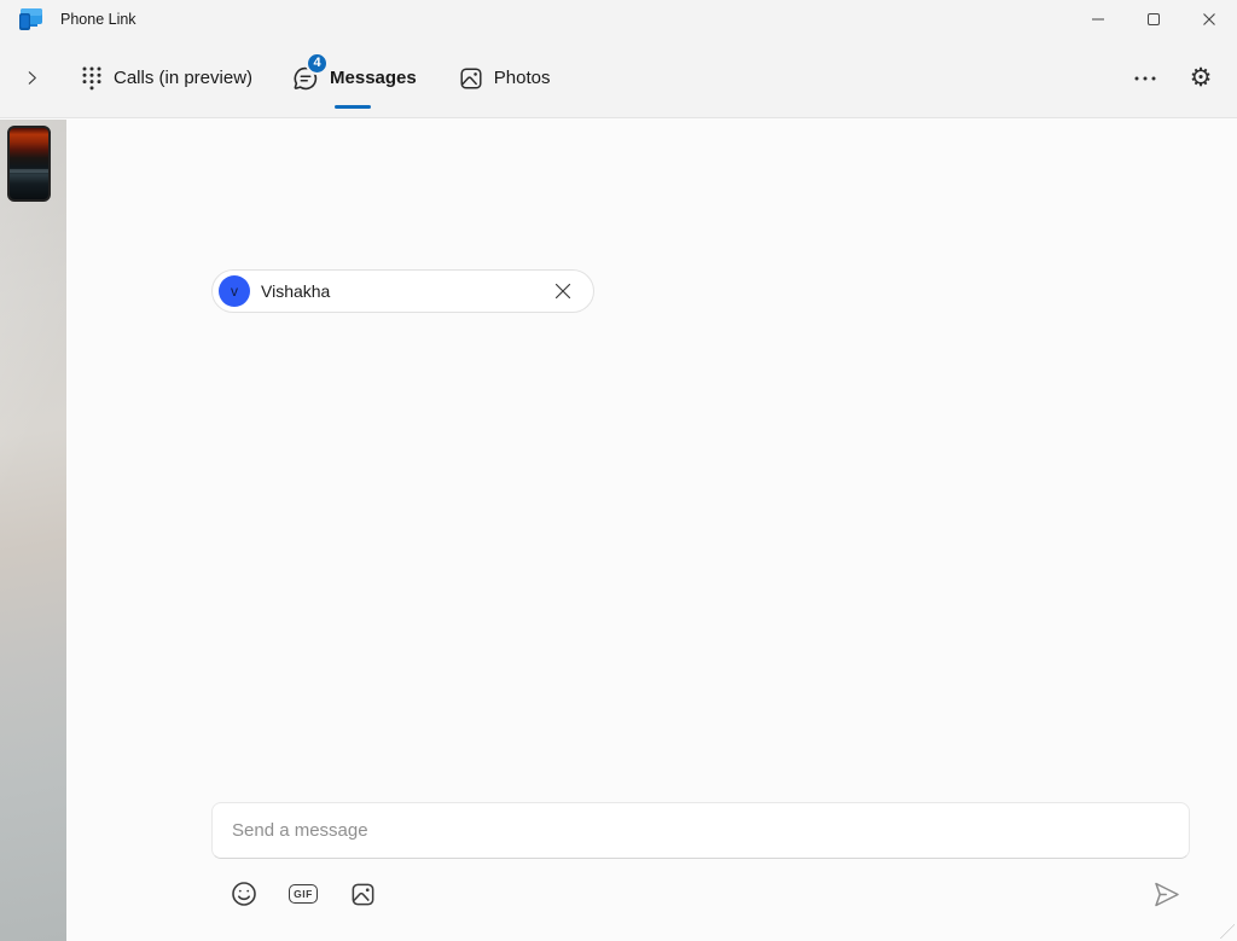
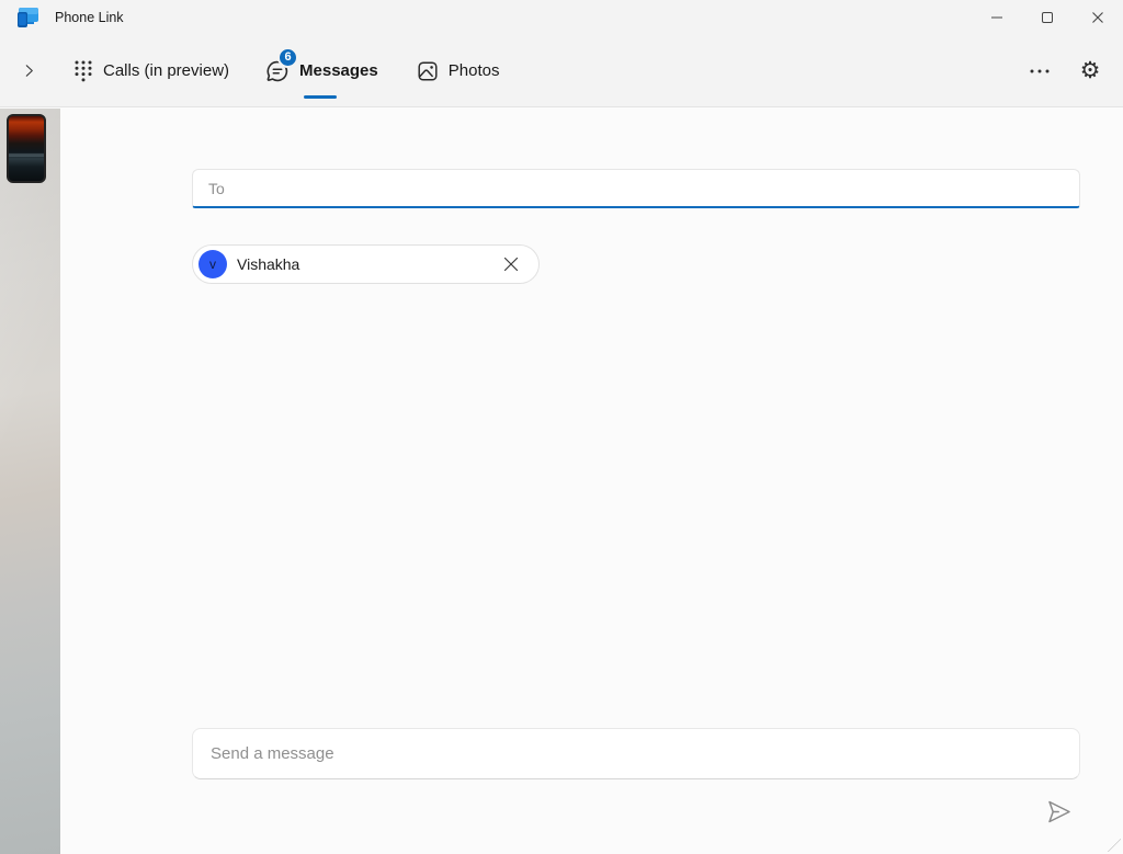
  Phone Link
  Calls (in preview)
- 4
+ 6
  Messages
  Photos
  ⚙
+ To
  v
  Vishakha
  Send a message
- GIF
